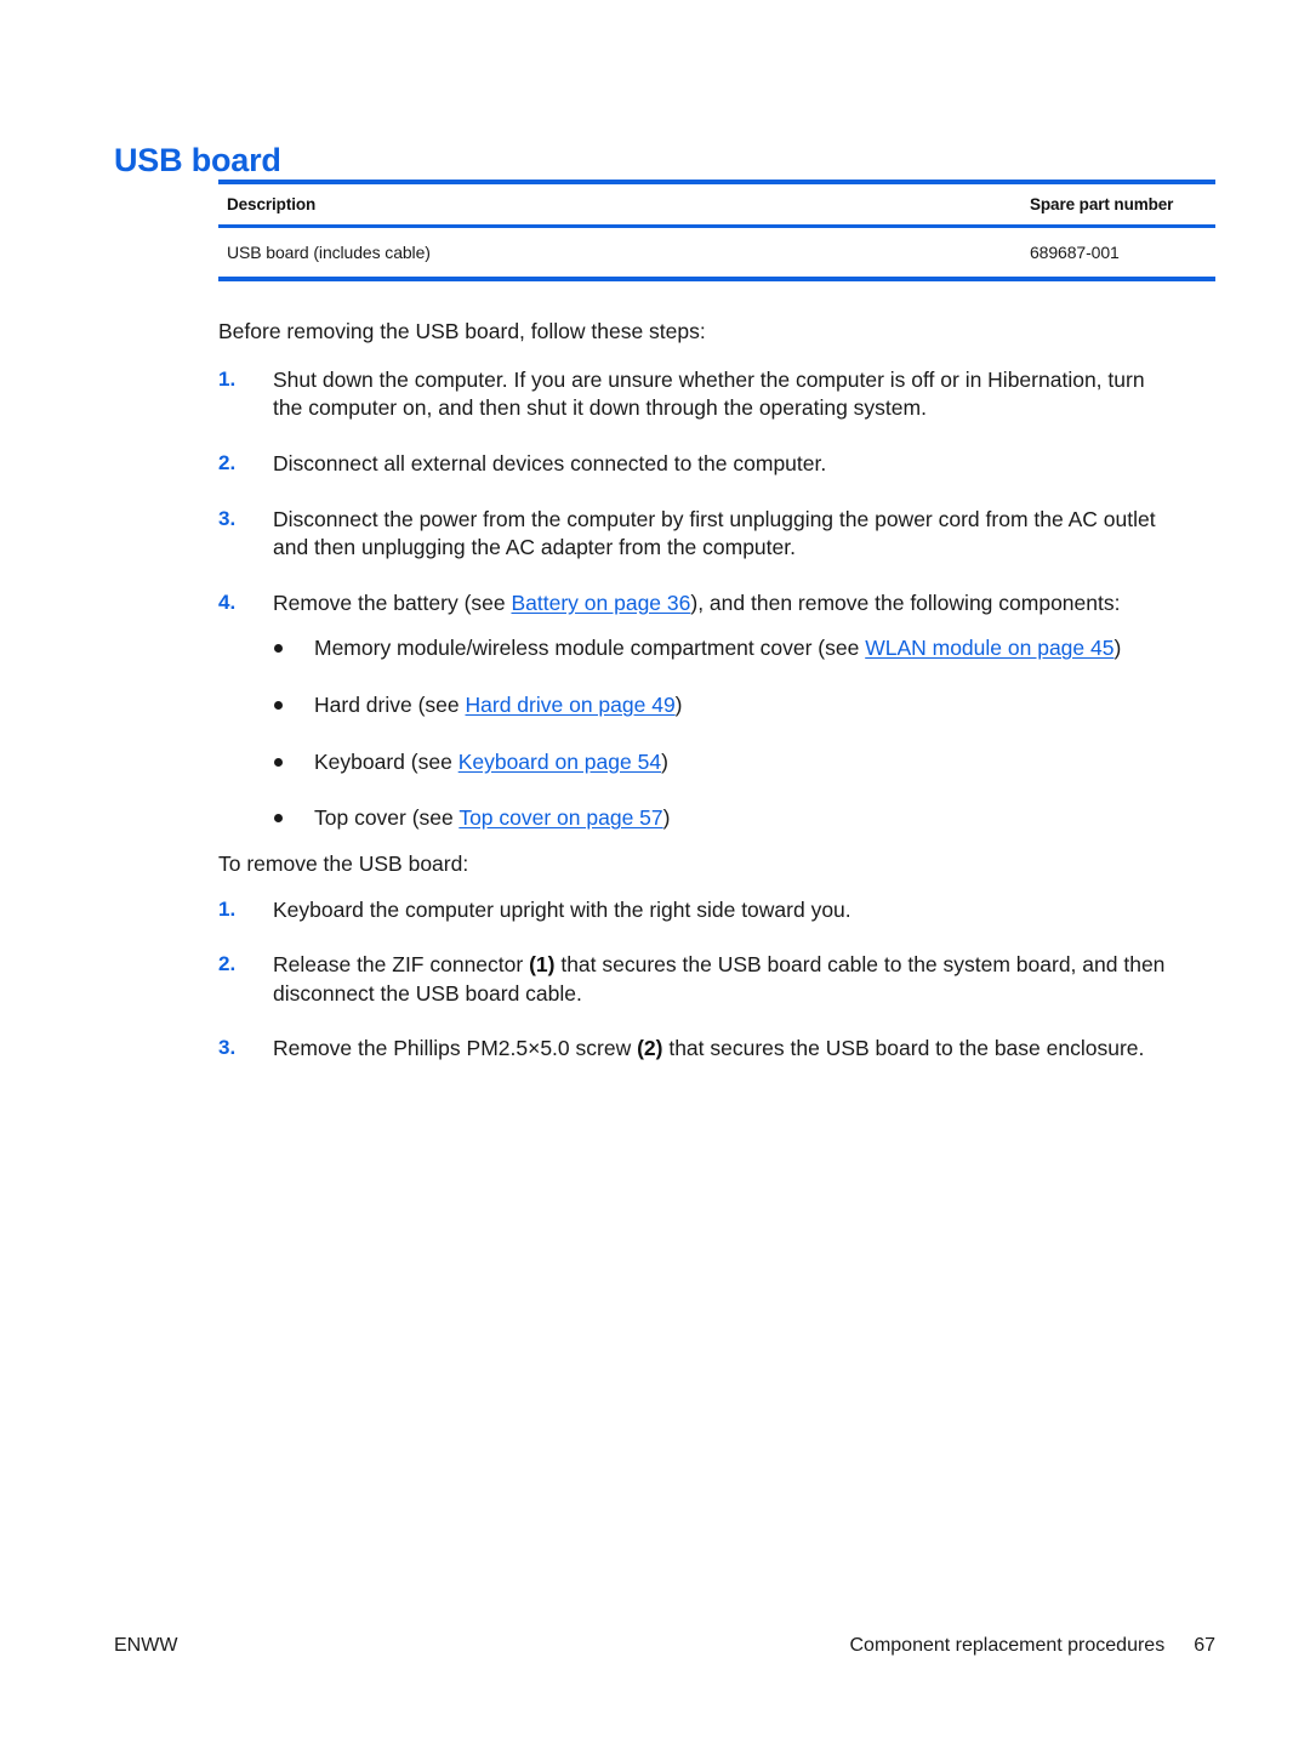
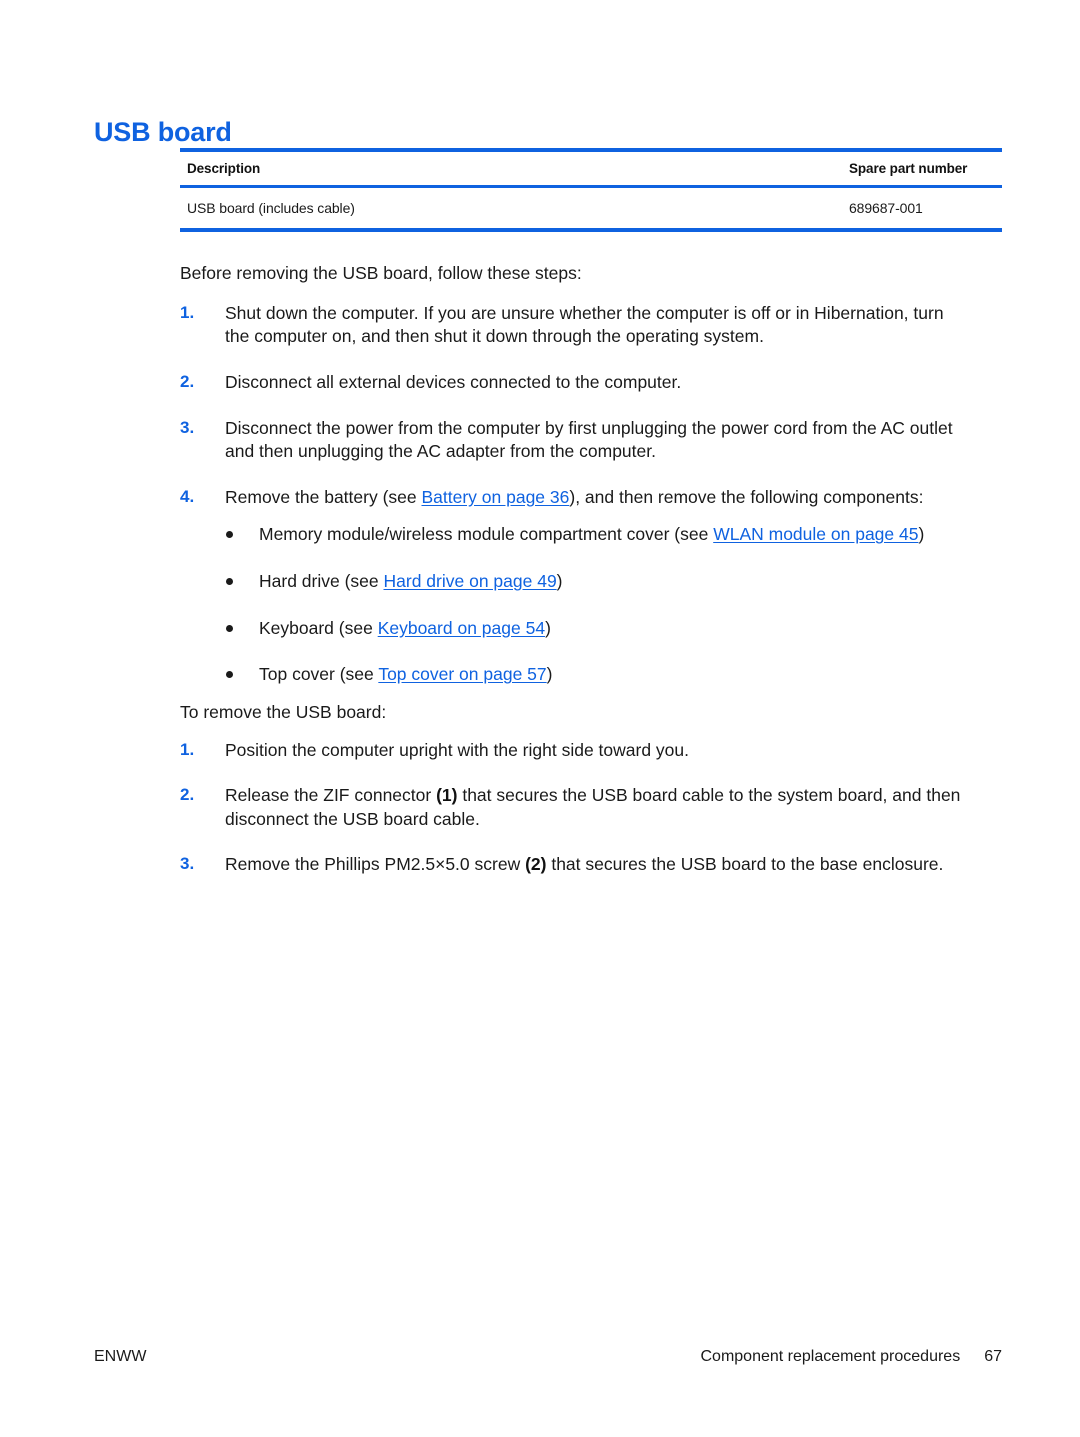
  USB board
  Description
  Spare part number
  USB board (includes cable)
  689687-001
  Before removing the USB board, follow these steps:
  1.
  Shut down the computer. If you are unsure whether the computer is off or in Hibernation, turn the computer on, and then shut it down through the operating system.
  2.
  Disconnect all external devices connected to the computer.
  3.
  Disconnect the power from the computer by first unplugging the power cord from the AC outlet and then unplugging the AC adapter from the computer.
  4.
  Remove the battery (see Battery on page 36), and then remove the following components:
  Memory module/wireless module compartment cover (see WLAN module on page 45)
  Hard drive (see Hard drive on page 49)
  Keyboard (see Keyboard on page 54)
  Top cover (see Top cover on page 57)
  To remove the USB board:
  1.
- Keyboard the computer upright with the right side toward you.
+ Position the computer upright with the right side toward you.
  2.
  Release the ZIF connector (1) that secures the USB board cable to the system board, and then disconnect the USB board cable.
  3.
  Remove the Phillips PM2.5×5.0 screw (2) that secures the USB board to the base enclosure.
  ENWW
  Component replacement procedures
  67
